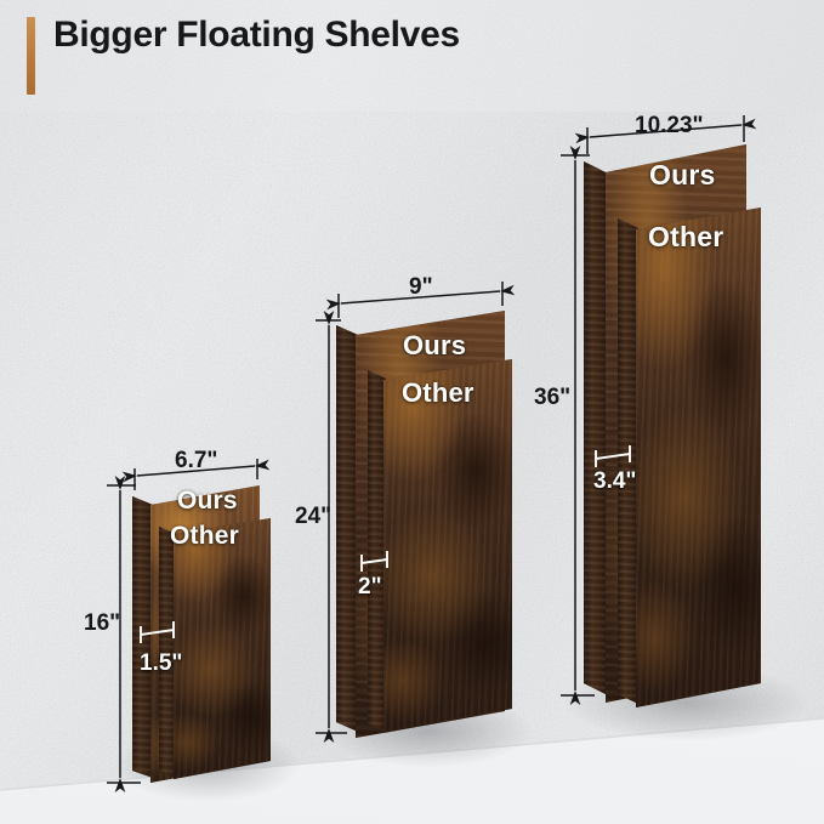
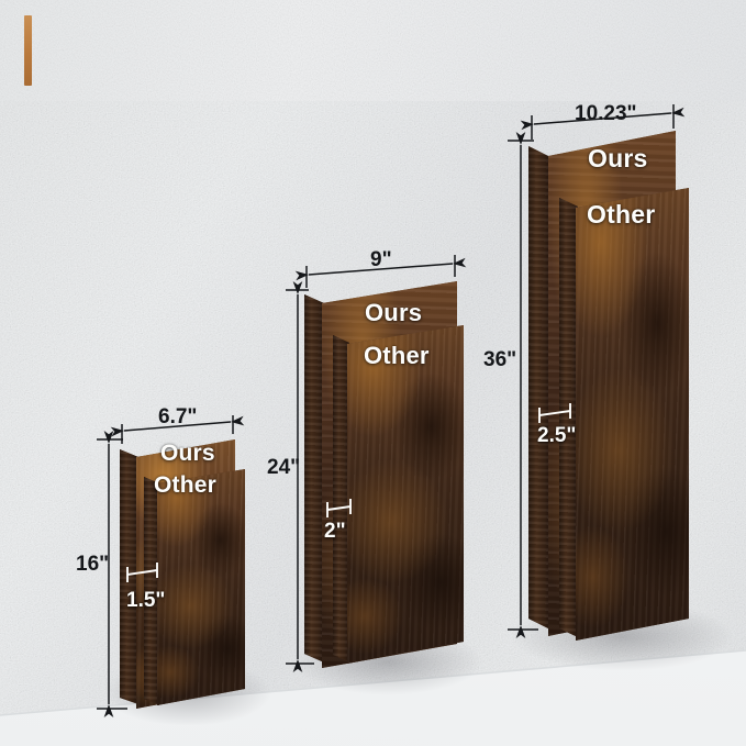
- Bigger Floating Shelves
  Ours
  Other
  6.7"
  16"
  1.5"
  Ours
  Other
  9"
  24"
  2"
  Ours
  Other
  10.23"
  36"
- 3.4"
+ 2.5"
